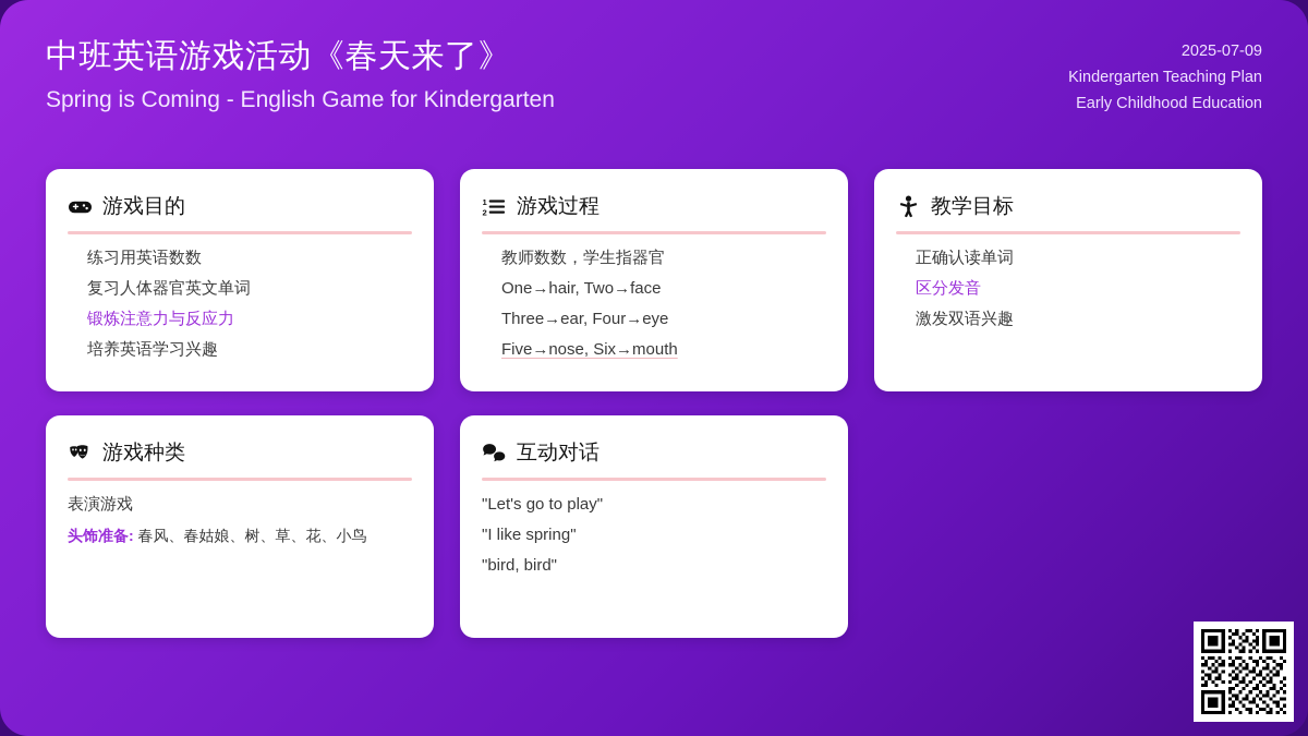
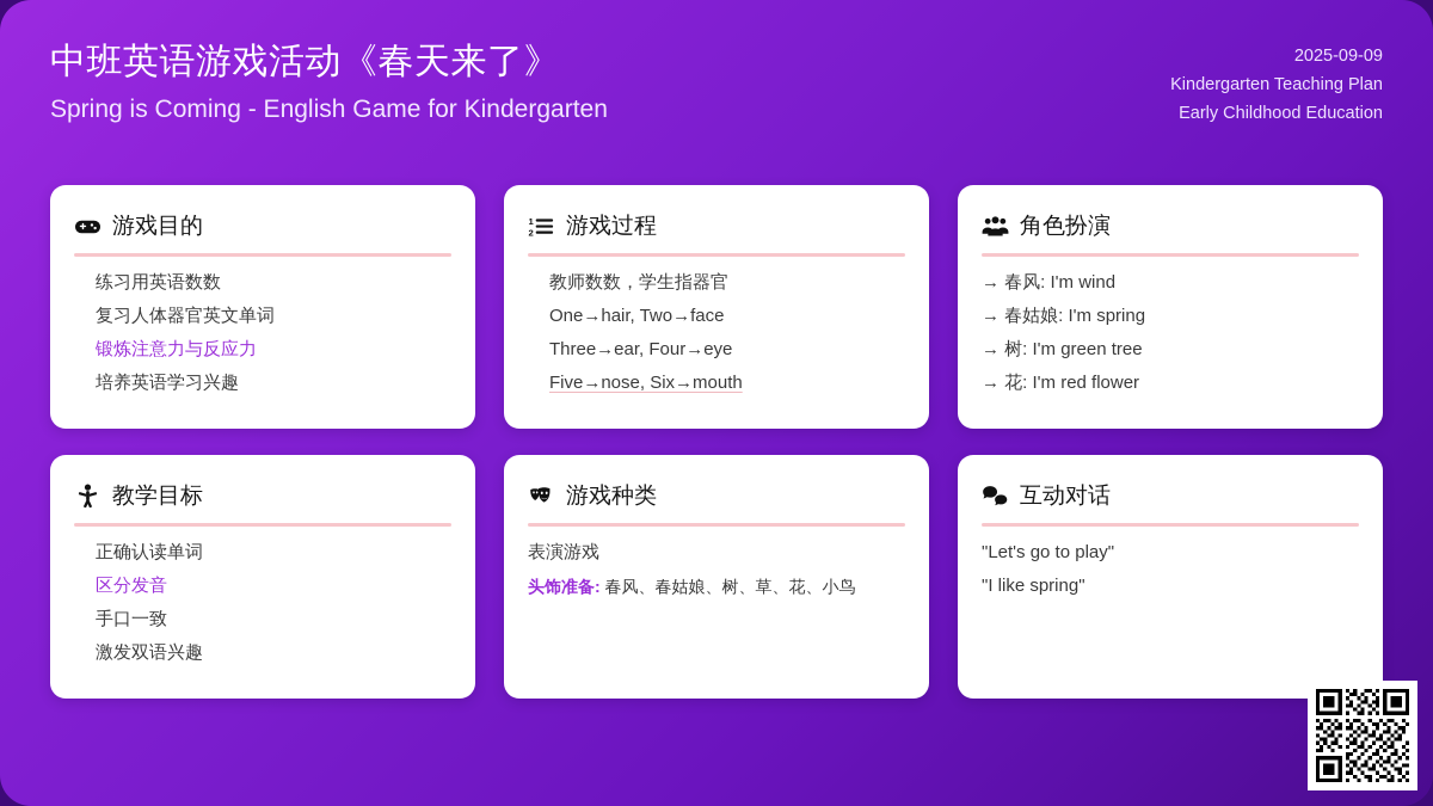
  中班英语游戏活动《春天来了》
  Spring is Coming - English Game for Kindergarten
- 2025-07-09
+ 2025-09-09
  Kindergarten Teaching Plan
  Early Childhood Education
  游戏目的
  练习用英语数数
  复习人体器官英文单词
  锻炼注意力与反应力
  培养英语学习兴趣
  1
  2
  游戏过程
  教师数数，学生指器官
  One→hair, Two→face
  Three→ear, Four→eye
  Five→nose, Six→mouth
+ 角色扮演
+ → 春风: I'm wind
+ → 春姑娘: I'm spring
+ → 树: I'm green tree
+ → 花: I'm red flower
  教学目标
  正确认读单词
  区分发音
+ 手口一致
  激发双语兴趣
  游戏种类
  表演游戏
  头饰准备: 春风、春姑娘、树、草、花、小鸟
  互动对话
  "Let's go to play"
  "I like spring"
- "bird, bird"
